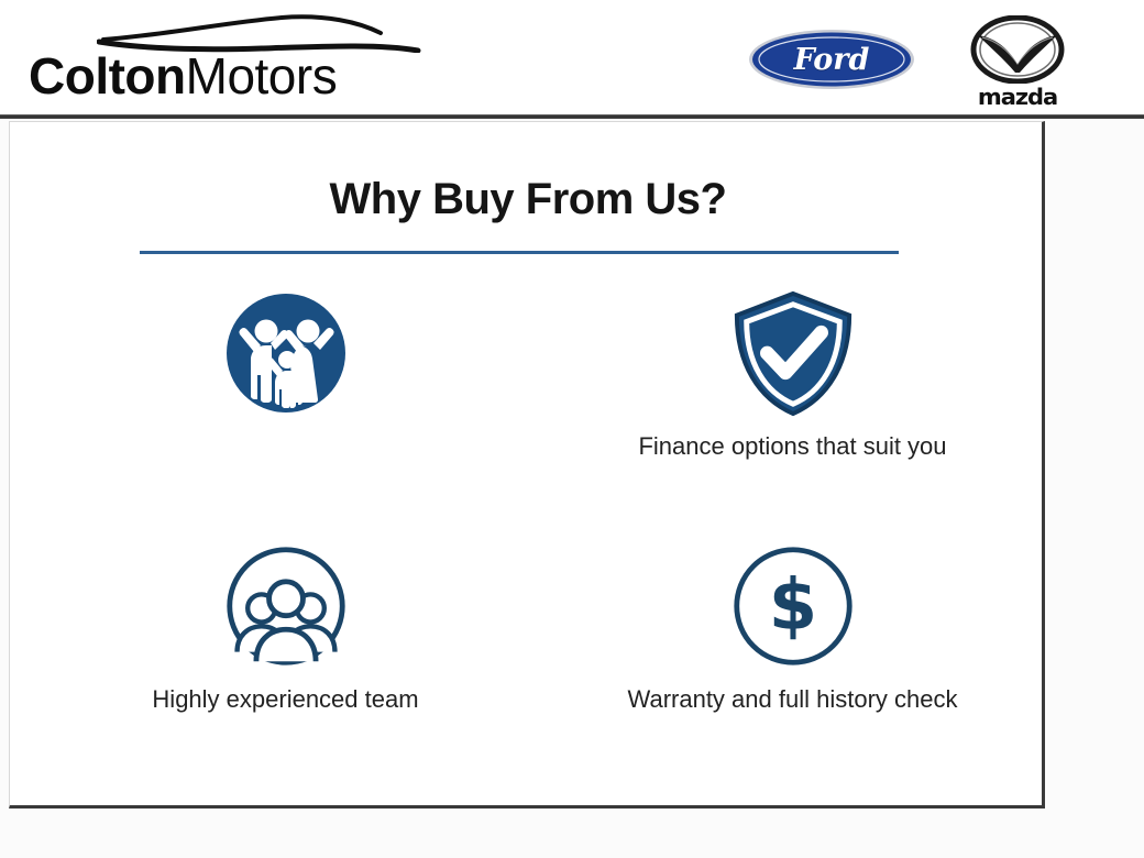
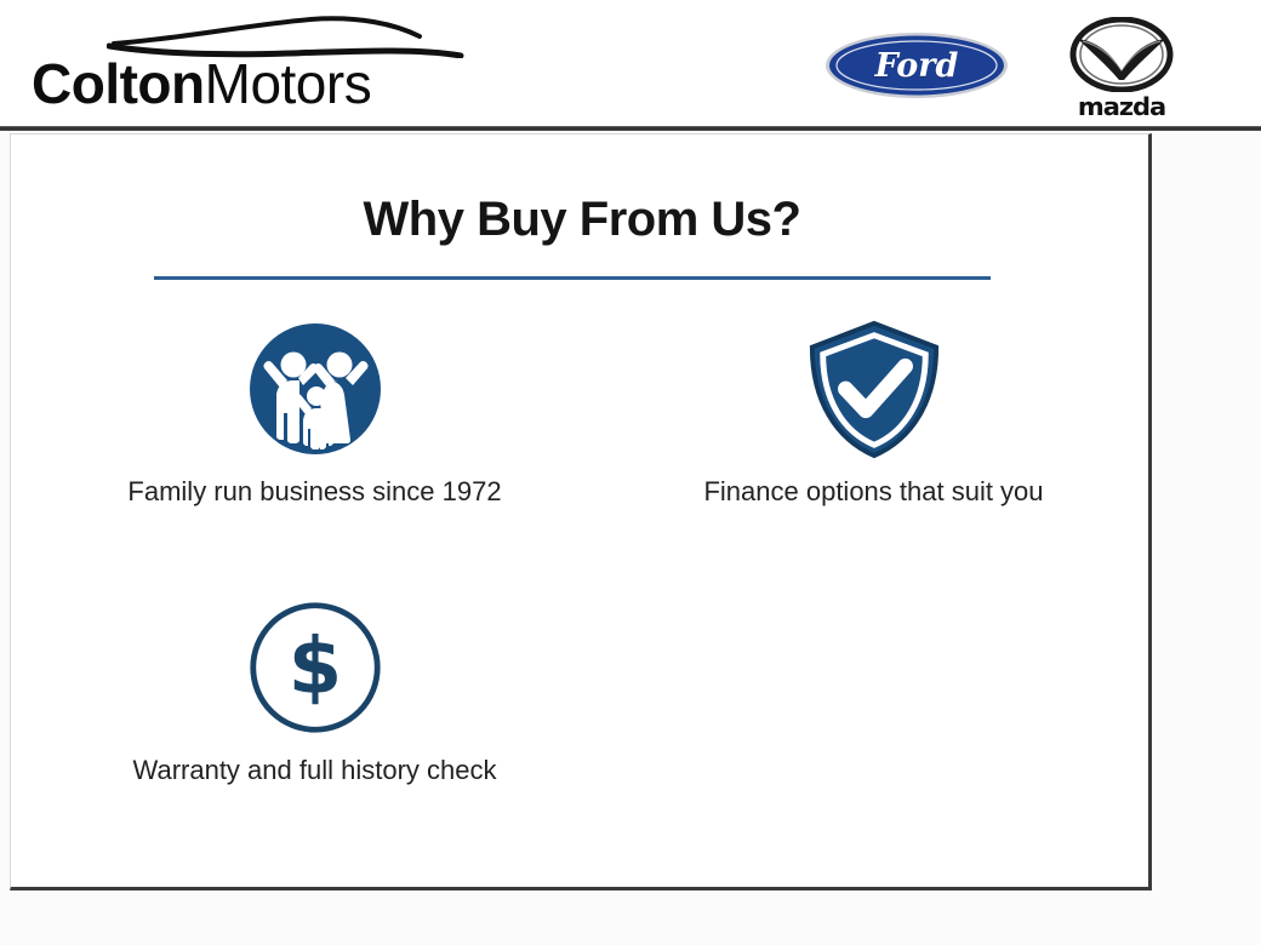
  ColtonMotors
  Ford
  mazda
  Why Buy From Us?
+ Family run business since 1972
  Finance options that suit you
- Highly experienced team
  $
  Warranty and full history check
